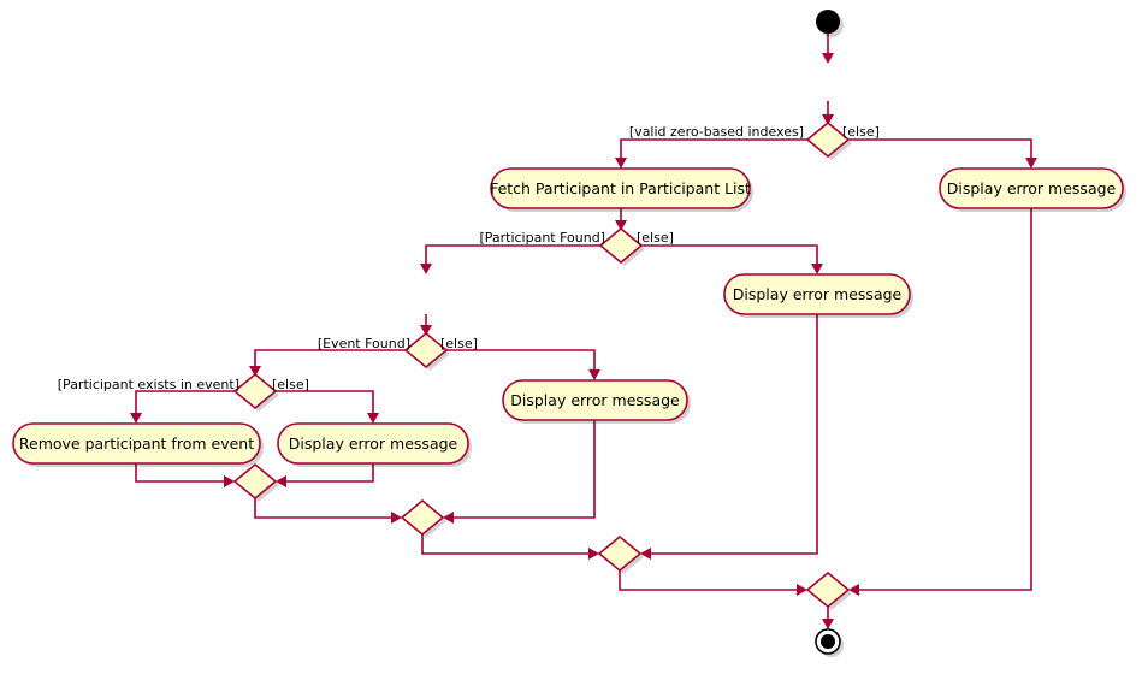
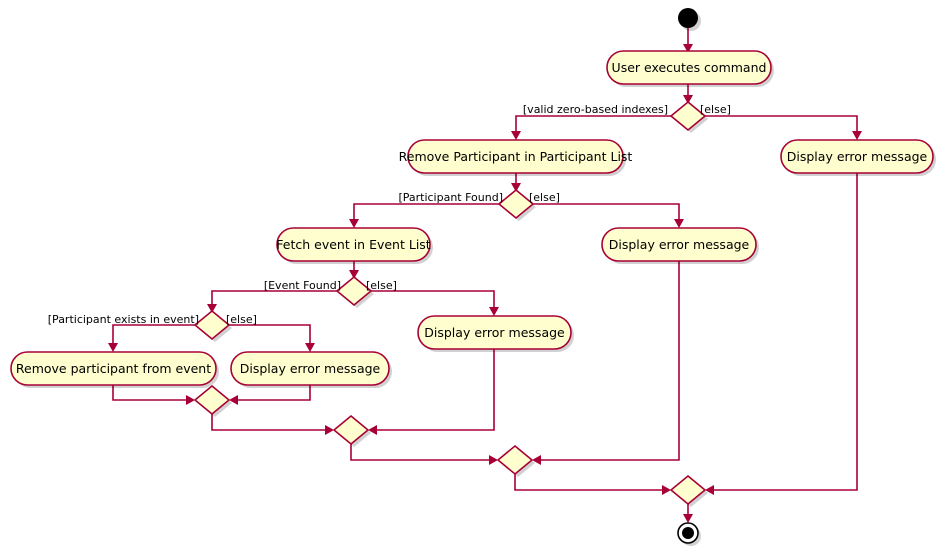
+ User executes command
  Display error message
- Fetch Participant in Participant List
+ Remove Participant in Participant List
  Display error message
+ Fetch event in Event List
  Display error message
  Remove participant from event
  Display error message
  [valid zero-based indexes]
  [else]
  [Participant Found]
  [else]
  [Event Found]
  [else]
  [Participant exists in event]
  [else]
